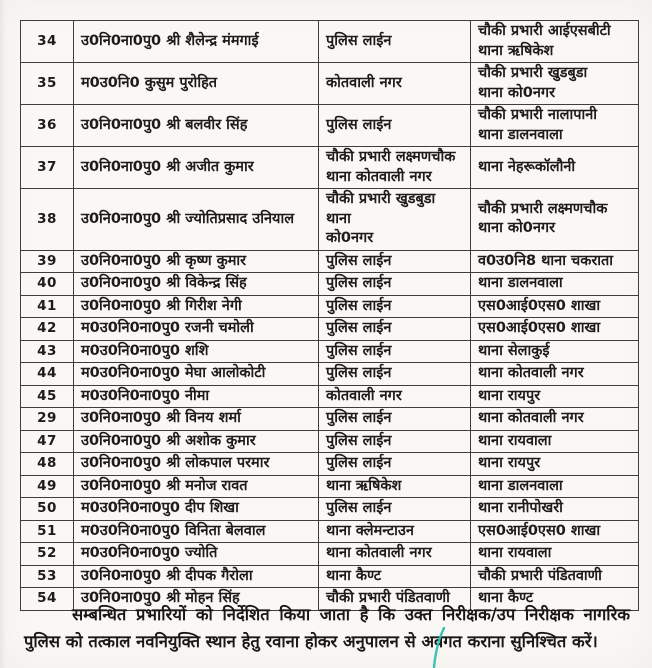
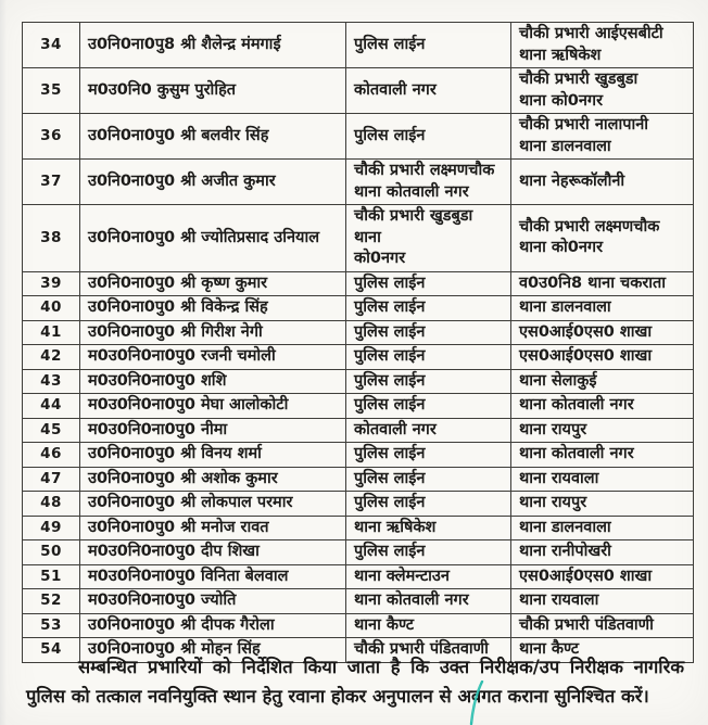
- 34	उ0नि0ना0पु0 श्री शैलेन्द्र मंमगाई	पुलिस लाईन	चौकी प्रभारी आईएसबीटी थाना ऋषिकेश
+ 34	उ0नि0ना0पु8 श्री शैलेन्द्र मंमगाई	पुलिस लाईन	चौकी प्रभारी आईएसबीटी थाना ऋषिकेश
  35	म0उ0नि0 कुसुम पुरोहित	कोतवाली नगर	चौकी प्रभारी खुडबुडा थाना को0नगर
  36	उ0नि0ना0पु0 श्री बलवीर सिंह	पुलिस लाईन	चौकी प्रभारी नालापानी थाना डालनवाला
  37	उ0नि0ना0पु0 श्री अजीत कुमार	चौकी प्रभारी लक्ष्मणचौक थाना कोतवाली नगर	थाना नेहरूकॉलौनी
  38	उ0नि0ना0पु0 श्री ज्योतिप्रसाद उनियाल	चौकी प्रभारी खुडबुडा थाना को0नगर	चौकी प्रभारी लक्ष्मणचौक थाना को0नगर
  39	उ0नि0ना0पु0 श्री कृष्ण कुमार	पुलिस लाईन	व0उ0नि8 थाना चकराता
  40	उ0नि0ना0पु0 श्री विकेन्द्र सिंह	पुलिस लाईन	थाना डालनवाला
  41	उ0नि0ना0पु0 श्री गिरीश नेगी	पुलिस लाईन	एस0आई0एस0 शाखा
  42	म0उ0नि0ना0पु0 रजनी चमोली	पुलिस लाईन	एस0आई0एस0 शाखा
  43	म0उ0नि0ना0पु0 शशि	पुलिस लाईन	थाना सेलाकुई
  44	म0उ0नि0ना0पु0 मेघा आलोकोटी	पुलिस लाईन	थाना कोतवाली नगर
  45	म0उ0नि0ना0पु0 नीमा	कोतवाली नगर	थाना रायपुर
- 29	उ0नि0ना0पु0 श्री विनय शर्मा	पुलिस लाईन	थाना कोतवाली नगर
+ 46	उ0नि0ना0पु0 श्री विनय शर्मा	पुलिस लाईन	थाना कोतवाली नगर
  47	उ0नि0ना0पु0 श्री अशोक कुमार	पुलिस लाईन	थाना रायवाला
  48	उ0नि0ना0पु0 श्री लोकपाल परमार	पुलिस लाईन	थाना रायपुर
  49	उ0नि0ना0पु0 श्री मनोज रावत	थाना ऋषिकेश	थाना डालनवाला
  50	म0उ0नि0ना0पु0 दीप शिखा	पुलिस लाईन	थाना रानीपोखरी
  51	म0उ0नि0ना0पु0 विनिता बेलवाल	थाना क्लेमन्टाउन	एस0आई0एस0 शाखा
  52	म0उ0नि0ना0पु0 ज्योति	थाना कोतवाली नगर	थाना रायवाला
  53	उ0नि0ना0पु0 श्री दीपक गैरोला	थाना कैण्ट	चौकी प्रभारी पंडितवाणी
  54	उ0नि0ना0पु0 श्री मोहन सिंह	चौकी प्रभारी पंडितवाणी	थाना कैण्ट
  सम्बन्धित प्रभारियों को निर्देशित किया जाता है कि उक्त निरीक्षक/उप निरीक्षक नागरिक
  पुलिस को तत्काल नवनियुक्ति स्थान हेतु रवाना होकर अनुपालन से अगत कराना सुनिश्चित करें।
